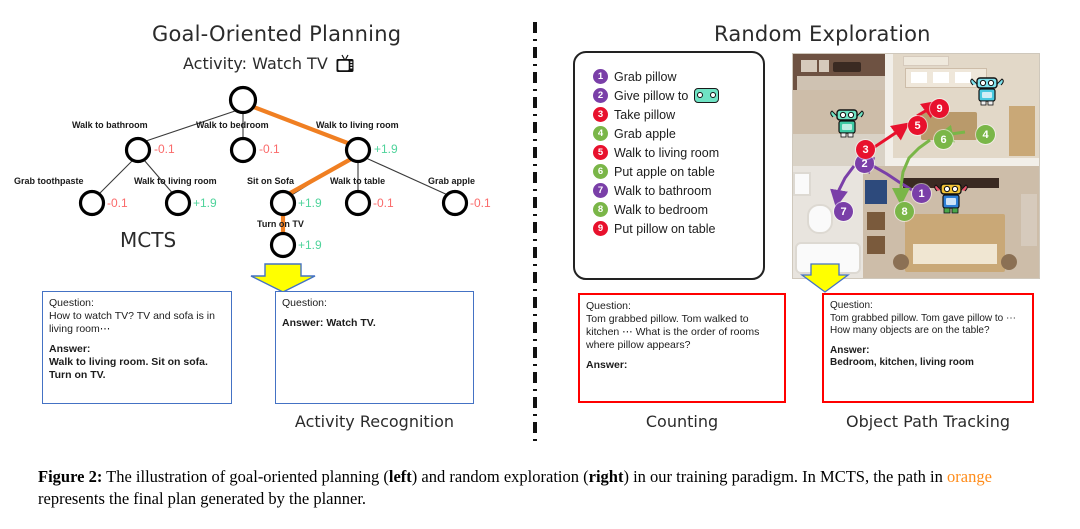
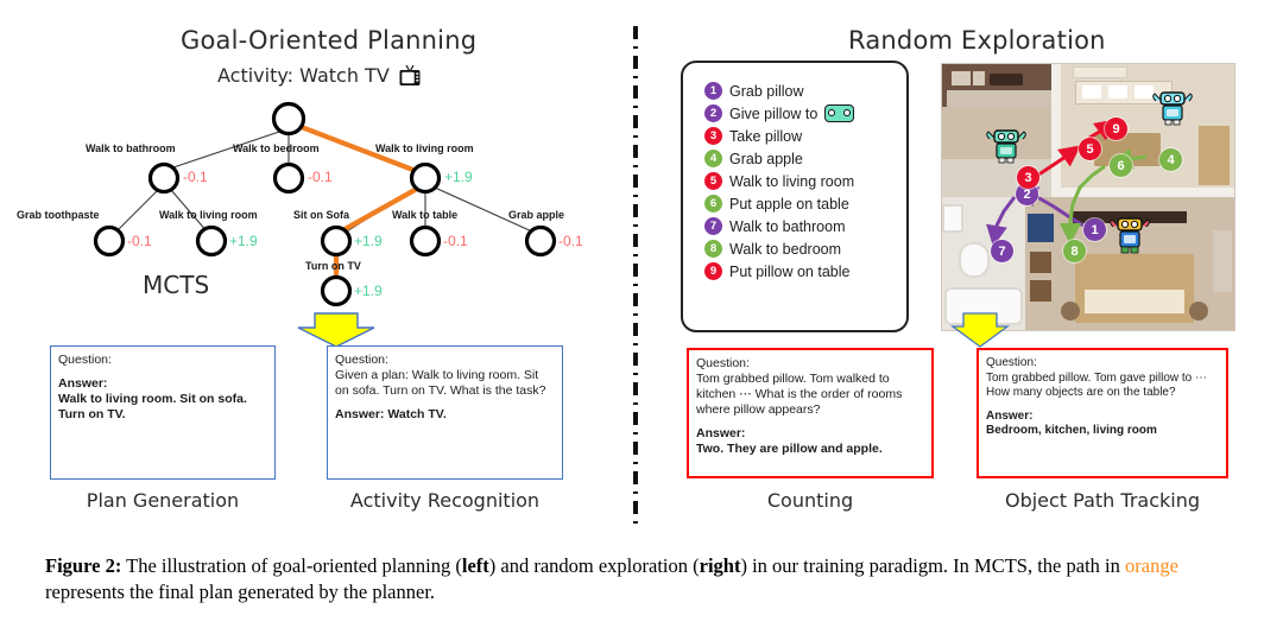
  Goal-Oriented Planning
  Activity: Watch TV
  Walk to bathroom
  Walk to bedroom
  Walk to living room
  Grab toothpaste
  Walk to living room
  Sit on Sofa
  Walk to table
  Grab apple
  Turn on TV
  -0.1
  -0.1
  +1.9
  -0.1
  +1.9
  +1.9
  -0.1
  -0.1
  +1.9
  MCTS
  Question:
- How to watch TV? TV and sofa is in living room⋯
  Answer:
  Walk to living room. Sit on sofa. Turn on TV.
+ Plan Generation
  Question:
+ Given a plan: Walk to living room. Sit on sofa. Turn on TV. What is the task?
  Answer: Watch TV.
  Activity Recognition
  Random Exploration
  1
  Grab pillow
  2
  Give pillow to
  3
  Take pillow
  4
  Grab apple
  5
  Walk to living room
  6
  Put apple on table
  7
  Walk to bathroom
  8
  Walk to bedroom
  9
  Put pillow on table
  1
  2
  3
  4
  5
  6
  7
  8
  9
  Question:
  Tom grabbed pillow. Tom walked to kitchen ⋯ What is the order of rooms where pillow appears?
  Answer:
+ Two. They are pillow and apple.
  Counting
  Question:
  Tom grabbed pillow. Tom gave pillow to ⋯ How many objects are on the table?
  Answer:
  Bedroom, kitchen, living room
  Object Path Tracking
  Figure 2: The illustration of goal-oriented planning (left) and random exploration (right) in our training paradigm. In MCTS, the path in orange represents the final plan generated by the planner.
